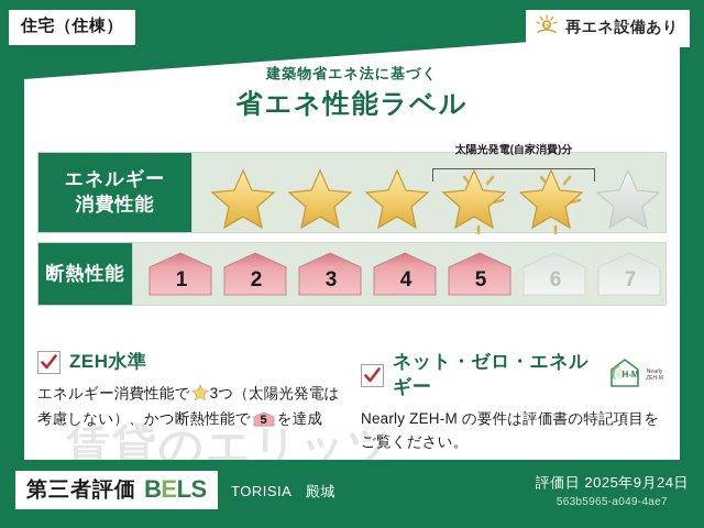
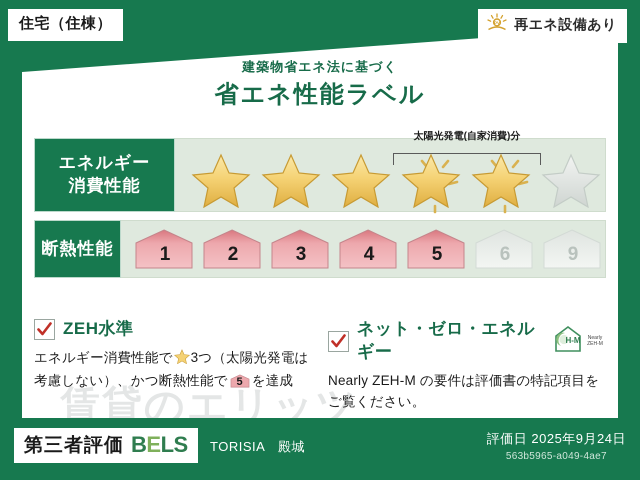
  住宅（住棟）
  再エネ設備あり
  建築物省エネ法に基づく
  省エネ性能ラベル
  エネルギー
  消費性能
  太陽光発電(自家消費)分
  断熱性能
  1
  2
  3
  4
  5
  6
- 7
+ 9
  賃貸のエリッツ
  ZEH水準
  エネルギー消費性能で 3つ（太陽光発電は考慮しない）、かつ断熱性能で
  5
  を達成
  ネット・ゼロ・エネルギー
  H-M
  Nearly ZEH-M の要件は評価書の特記項目をご覧ください。
  第三者評価
  BELS
  TORISIA 殿城
  評価日 2025年9月24日
  563b5965-a049-4ae7
